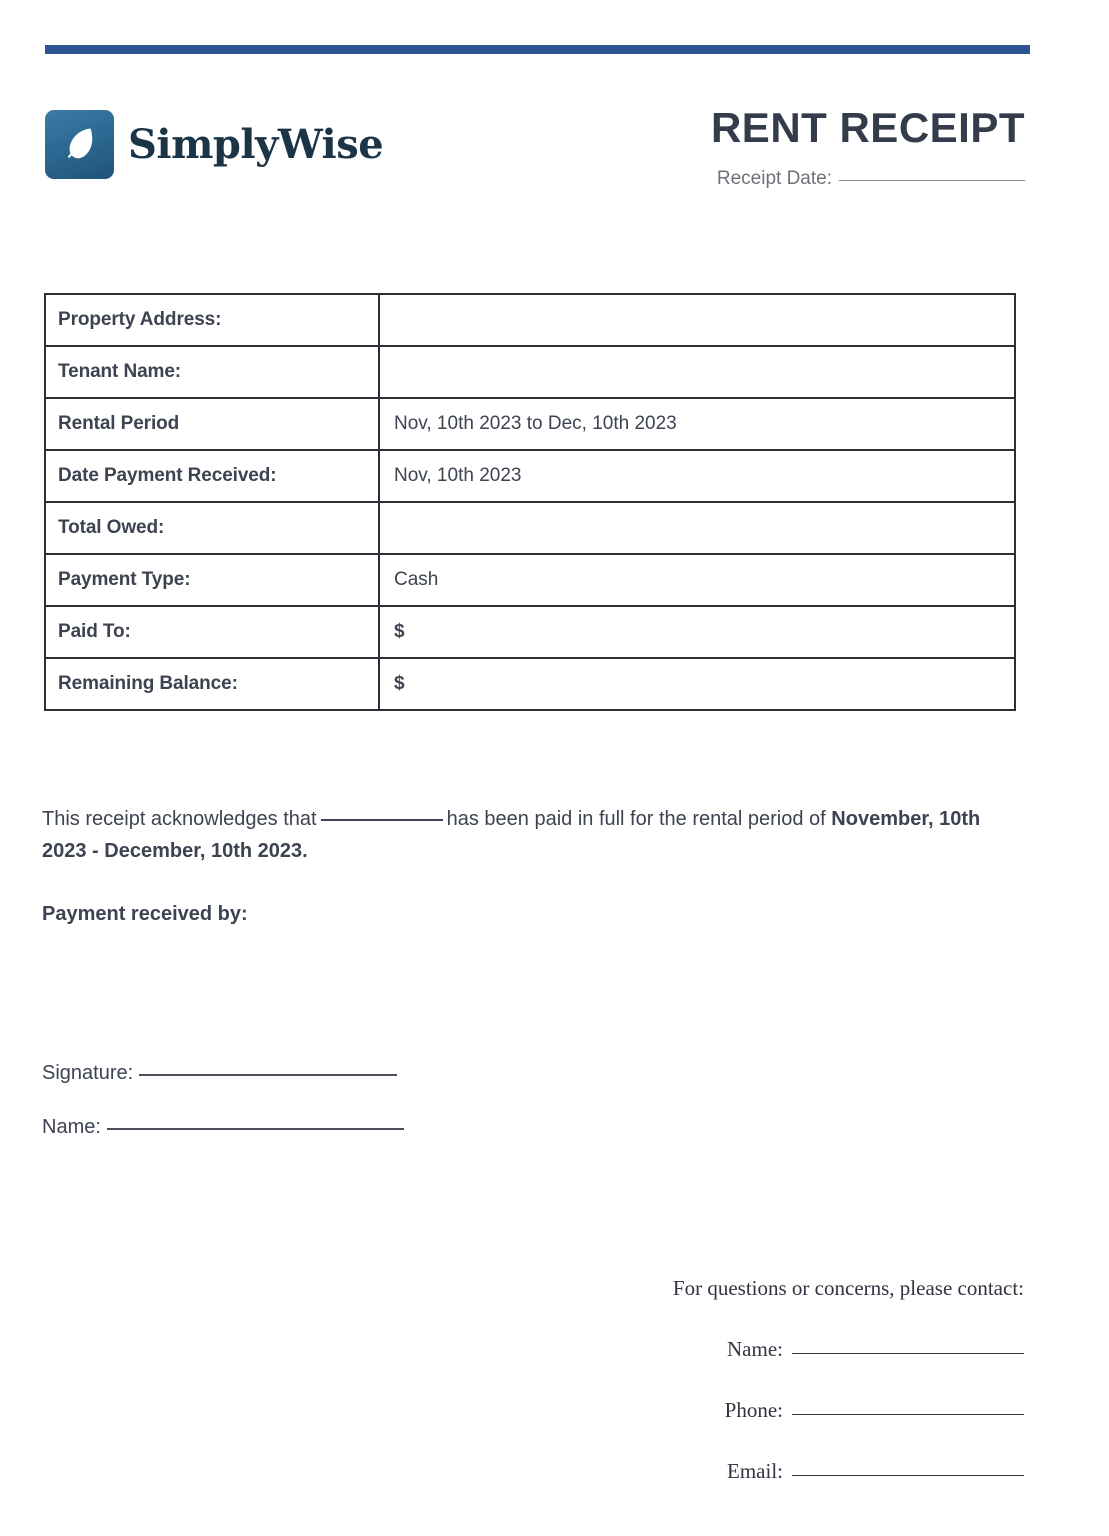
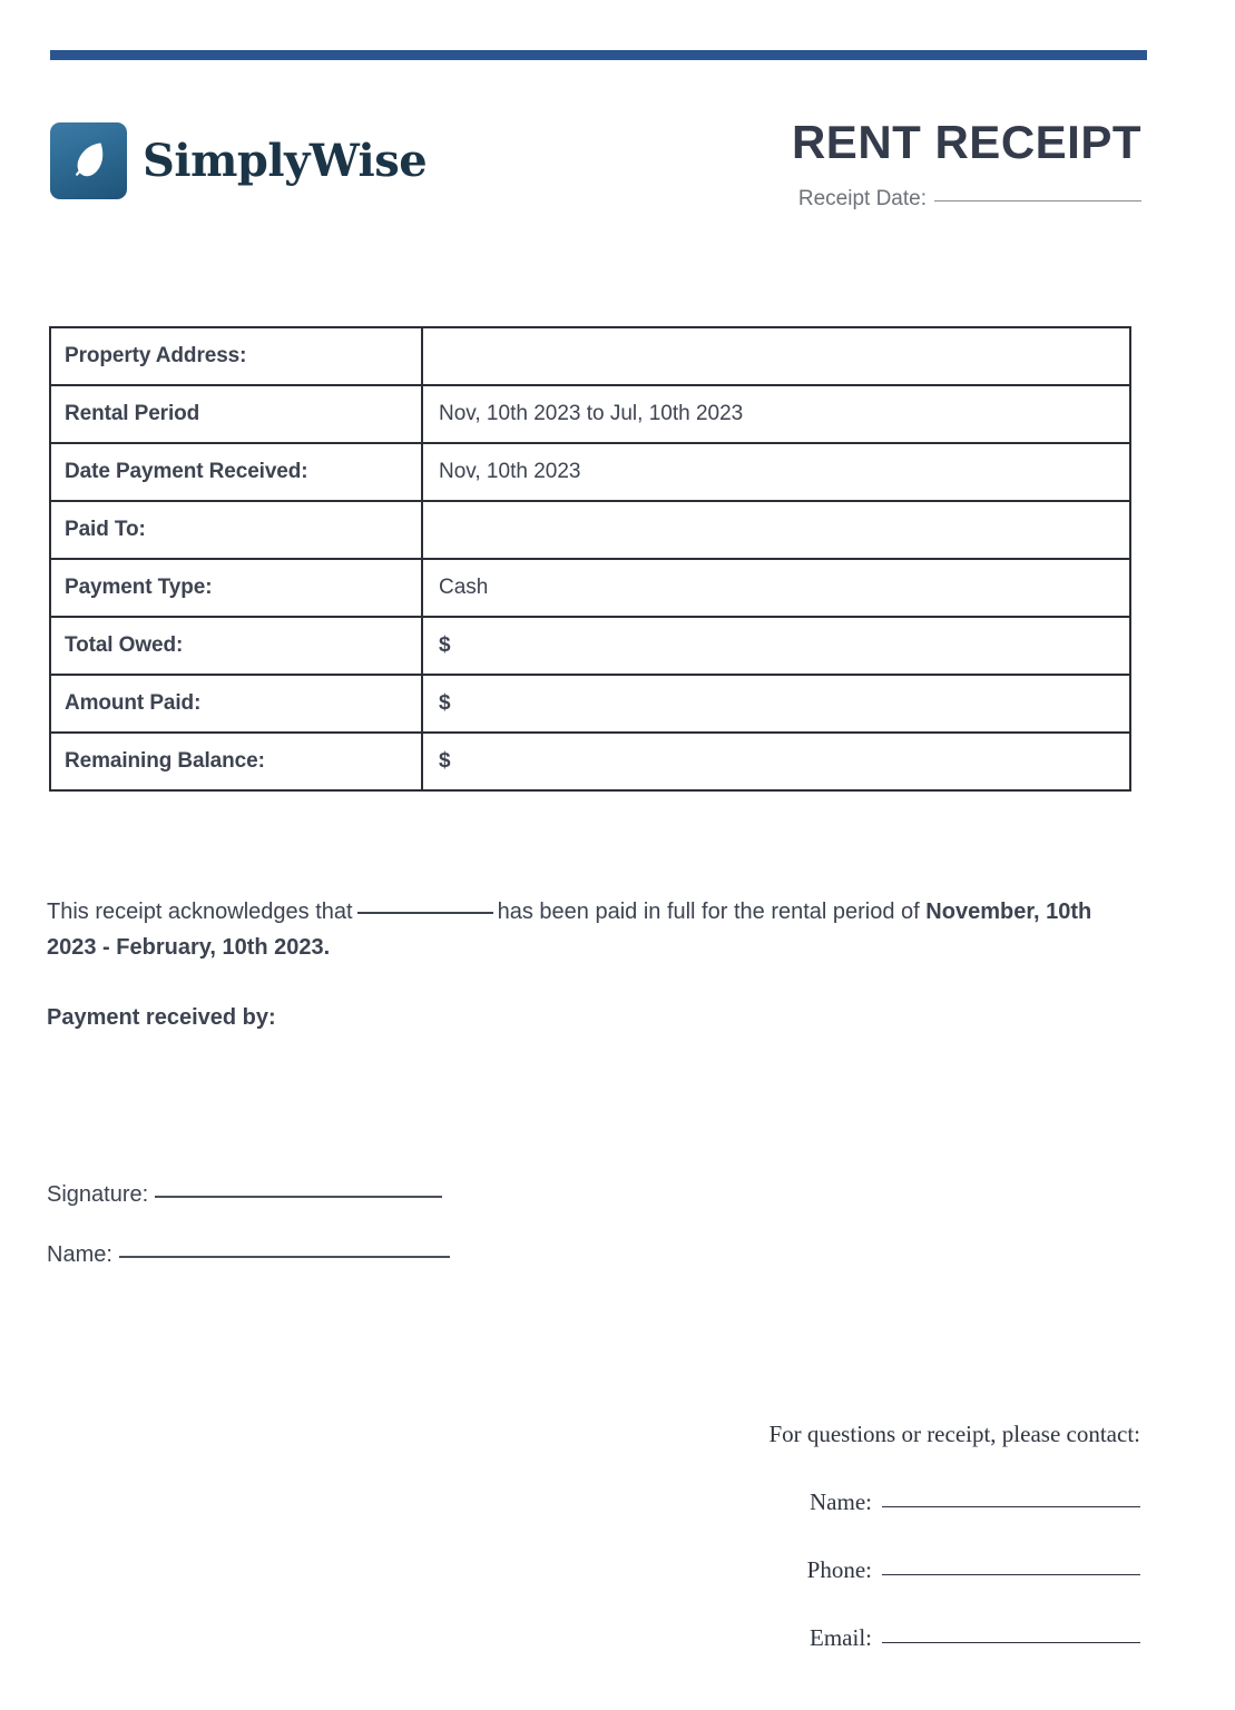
  SimplyWise
  RENT RECEIPT
  Receipt Date:
  Property Address:
- Tenant Name:
- Rental Period	Nov, 10th 2023 to Dec, 10th 2023
+ Rental Period	Nov, 10th 2023 to Jul, 10th 2023
  Date Payment Received:	Nov, 10th 2023
- Total Owed:
+ Paid To:
  Payment Type:	Cash
- Paid To:	$
+ Total Owed:	$
+ Amount Paid:	$
  Remaining Balance:	$
- This receipt acknowledges that has been paid in full for the rental period of November, 10th 2023 - December, 10th 2023.
+ This receipt acknowledges that has been paid in full for the rental period of November, 10th 2023 - February, 10th 2023.
  Payment received by:
  Signature:
  Name:
- For questions or concerns, please contact:
+ For questions or receipt, please contact:
  Name:
  Phone:
  Email:
